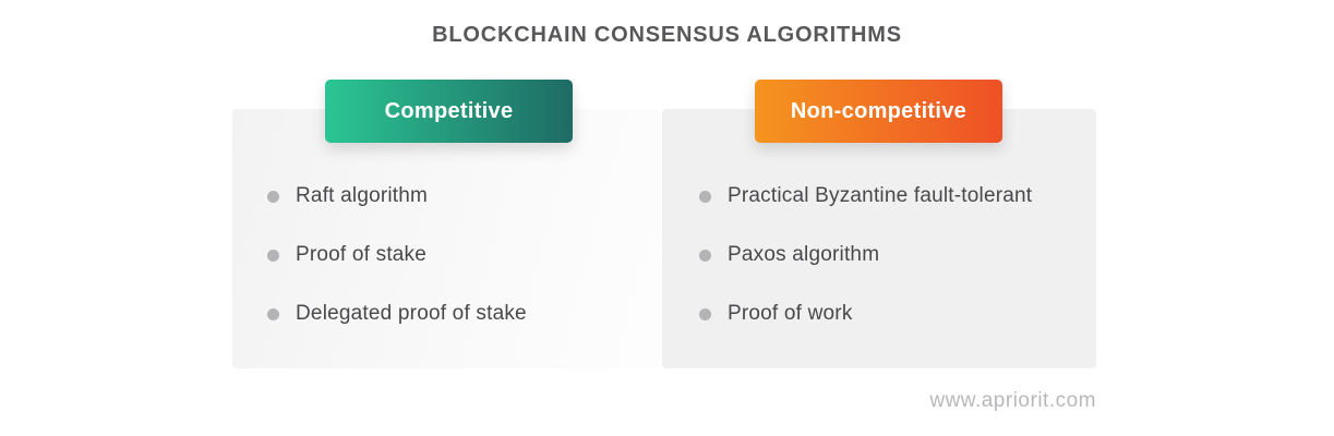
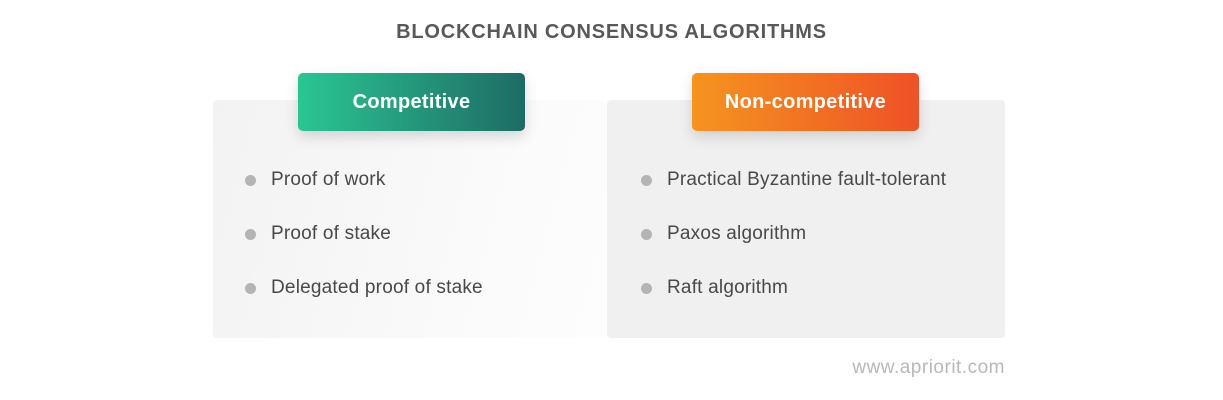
  BLOCKCHAIN CONSENSUS ALGORITHMS
- Raft algorithm
+ Proof of work
  Proof of stake
  Delegated proof of stake
  Competitive
  Practical Byzantine fault-tolerant
  Paxos algorithm
- Proof of work
+ Raft algorithm
  Non-competitive
  www.apriorit.com
